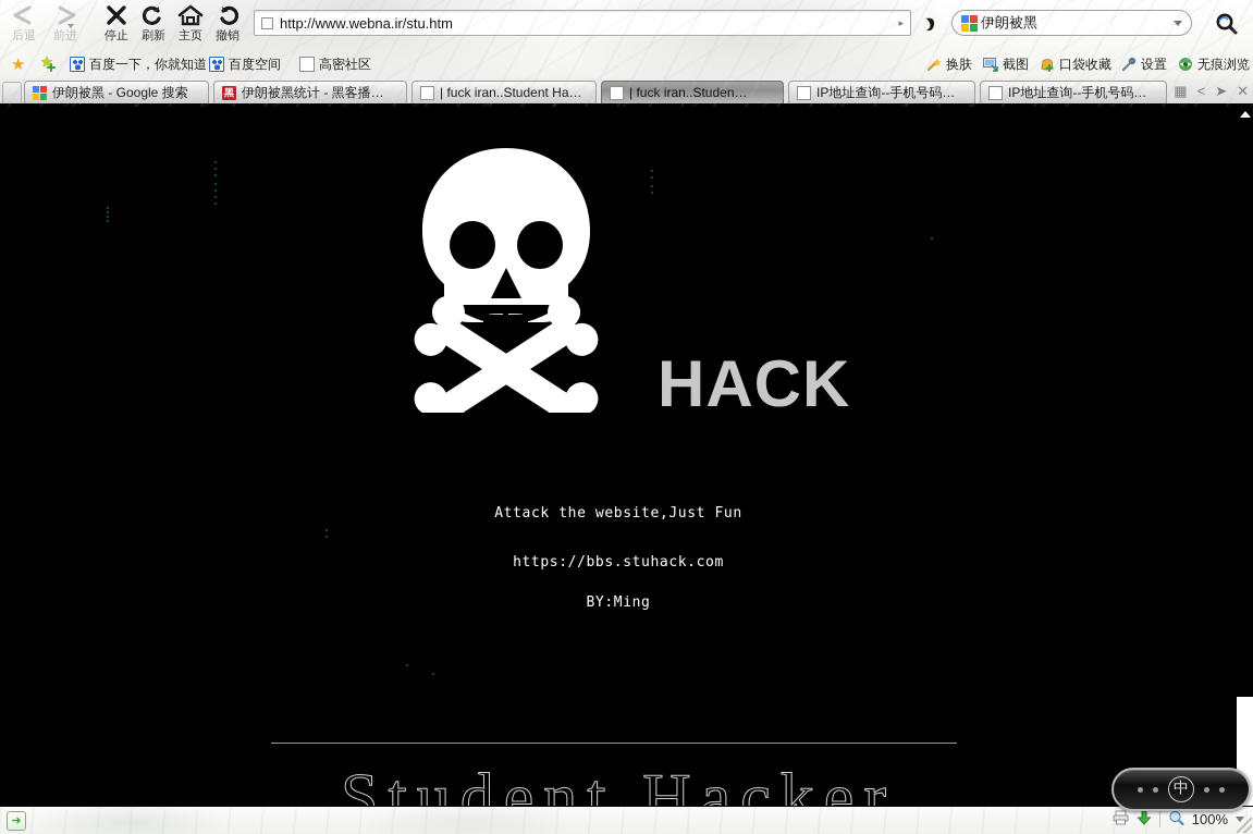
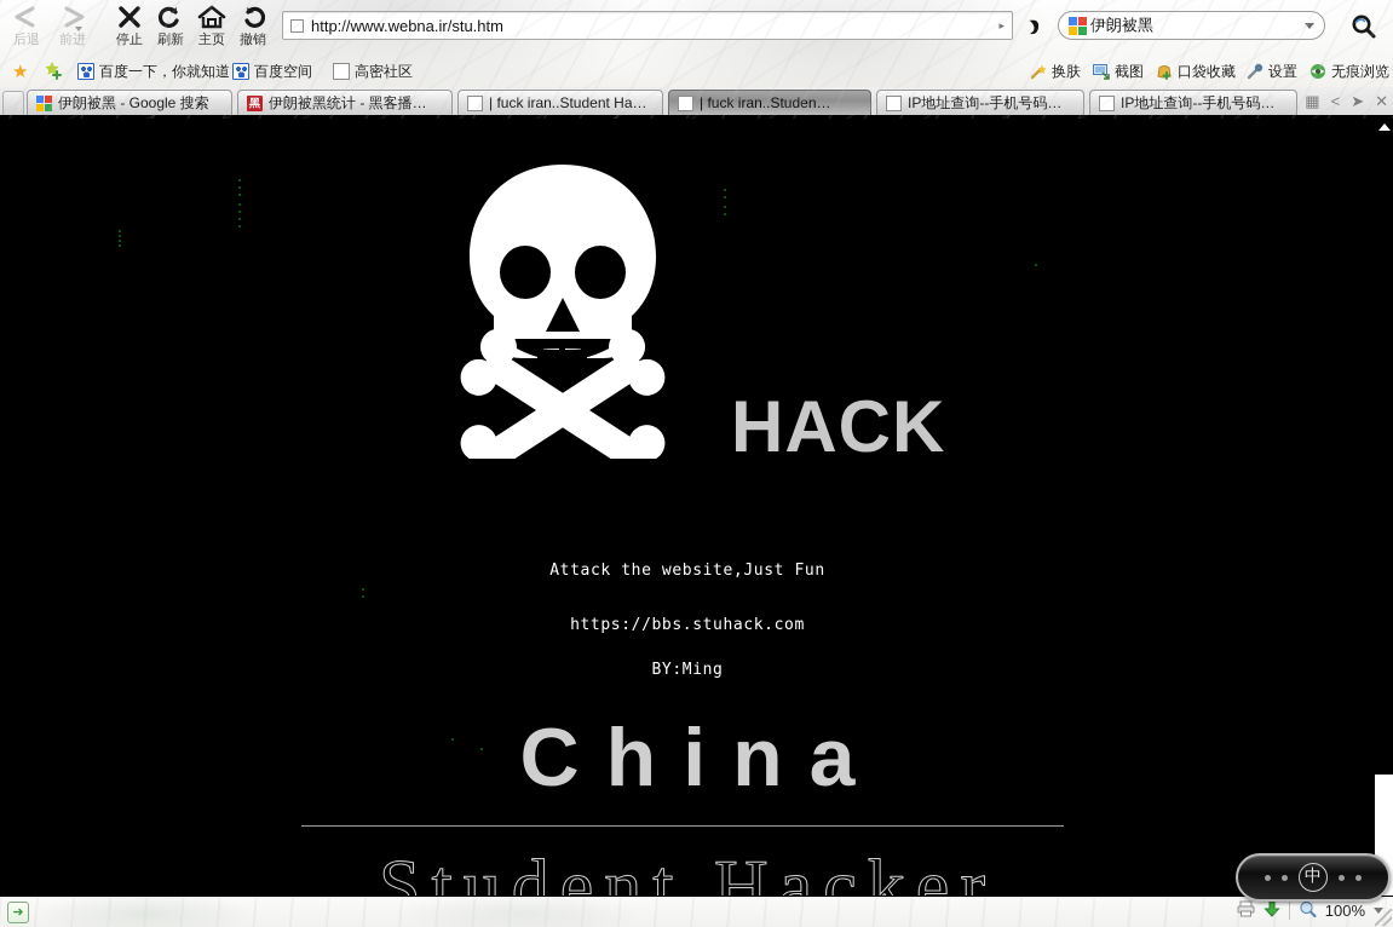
  HACK
  Attack the website,Just Fun
  https://bbs.stuhack.com
  BY:Ming
+ China
  Student Hacker
  中
